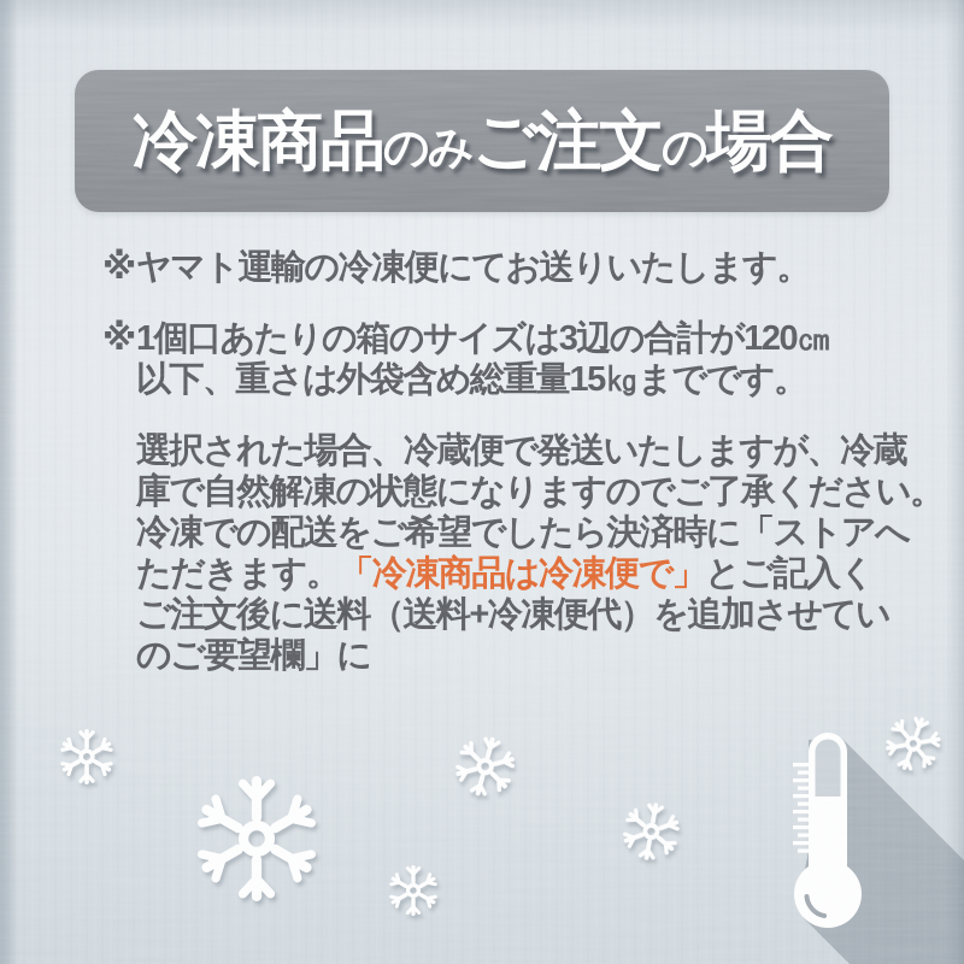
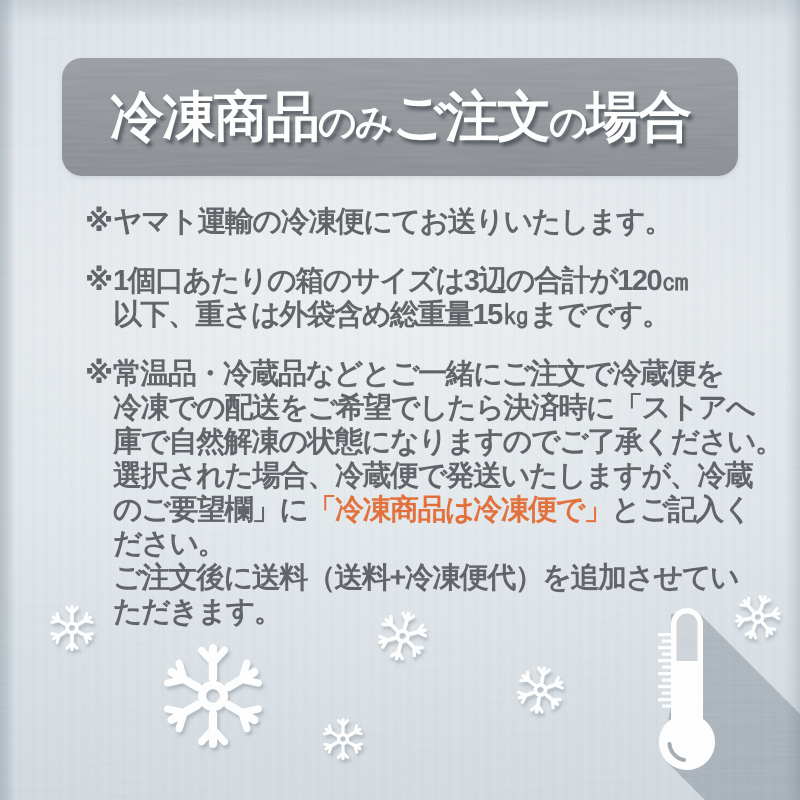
  冷凍商品のみご注文の場合
  ※ヤマト運輸の冷凍便にてお送りいたします。
  ※1個口あたりの箱のサイズは3辺の合計が120㎝
  以下、重さは外袋含め総重量15㎏までです。
+ ※常温品・冷蔵品などとご一緒にご注文で冷蔵便を
- 選択された場合、冷蔵便で発送いたしますが、冷蔵
+ 冷凍での配送をご希望でしたら決済時に「ストアへ
  庫で自然解凍の状態になりますのでご了承ください。
- 冷凍での配送をご希望でしたら決済時に「ストアへ
+ 選択された場合、冷蔵便で発送いたしますが、冷蔵
- ただきます。「冷凍商品は冷凍便で」とご記入く
+ のご要望欄」に「冷凍商品は冷凍便で」とご記入く
+ ださい。
  ご注文後に送料（送料+冷凍便代）を追加させてい
- のご要望欄」に
+ ただきます。
